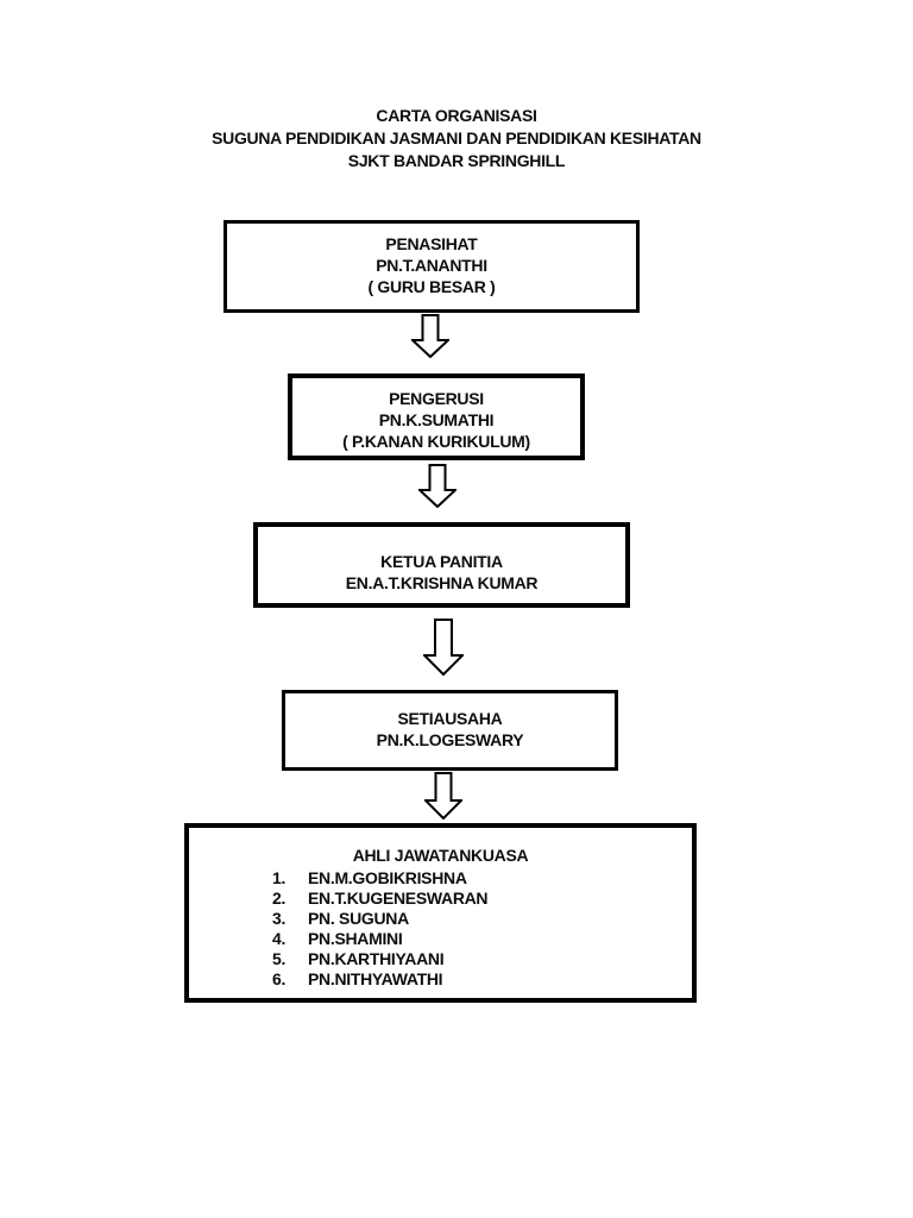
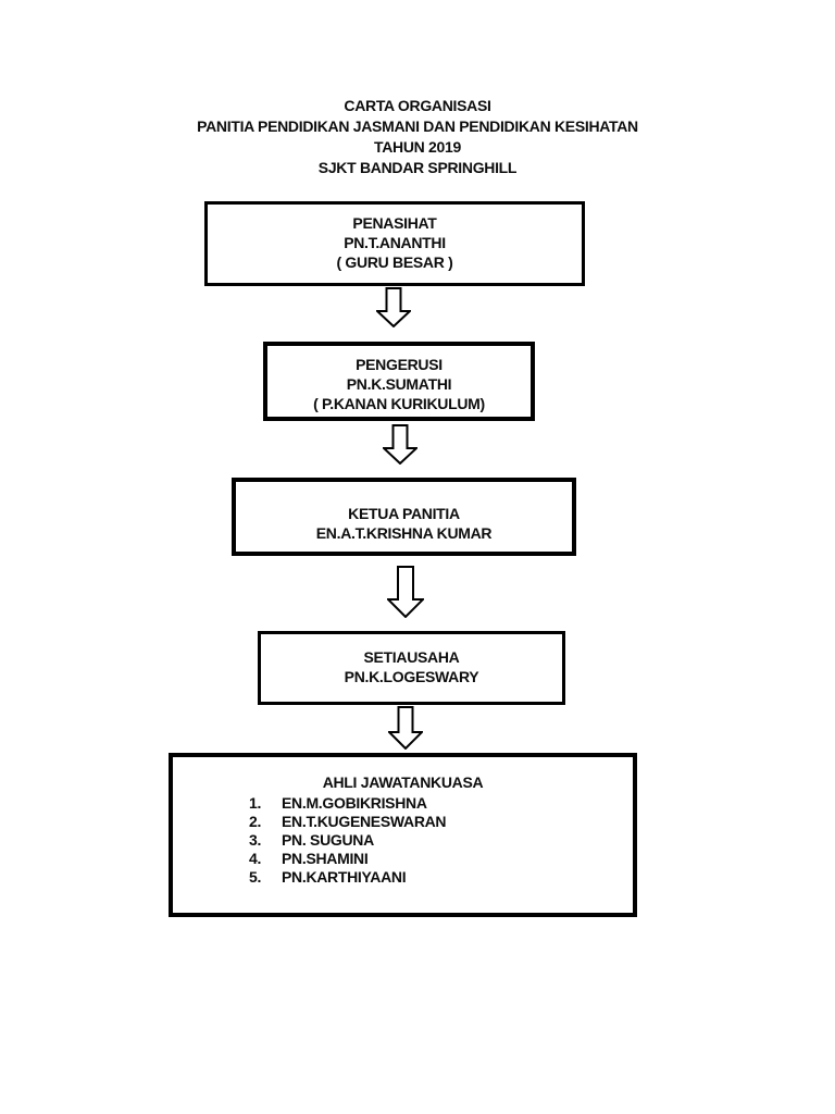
  CARTA ORGANISASI
- SUGUNA PENDIDIKAN JASMANI DAN PENDIDIKAN KESIHATAN
+ PANITIA PENDIDIKAN JASMANI DAN PENDIDIKAN KESIHATAN
+ TAHUN 2019
  SJKT BANDAR SPRINGHILL
  PENASIHAT
  PN.T.ANANTHI
  ( GURU BESAR )
  PENGERUSI
  PN.K.SUMATHI
  ( P.KANAN KURIKULUM)
  KETUA PANITIA
  EN.A.T.KRISHNA KUMAR
  SETIAUSAHA
  PN.K.LOGESWARY
  AHLI JAWATANKUASA
  1.
  EN.M.GOBIKRISHNA
  2.
  EN.T.KUGENESWARAN
  3.
  PN. SUGUNA
  4.
  PN.SHAMINI
  5.
  PN.KARTHIYAANI
- 6.
- PN.NITHYAWATHI
